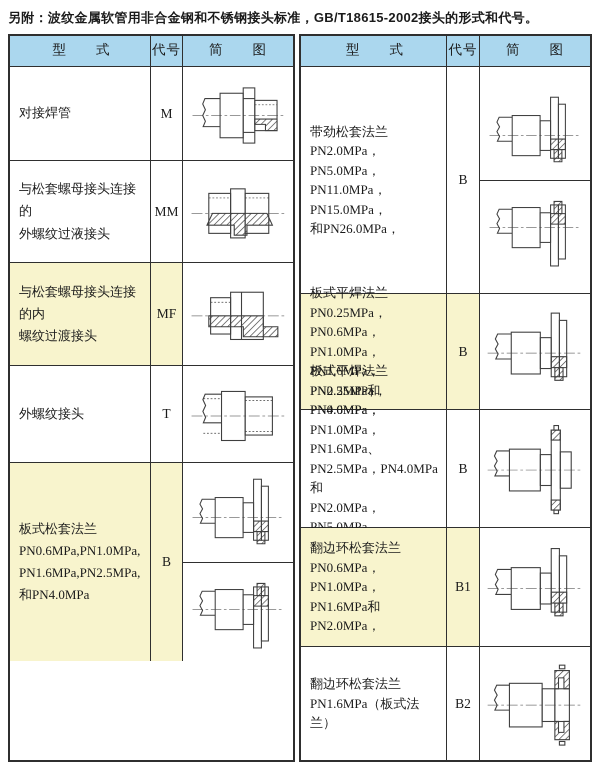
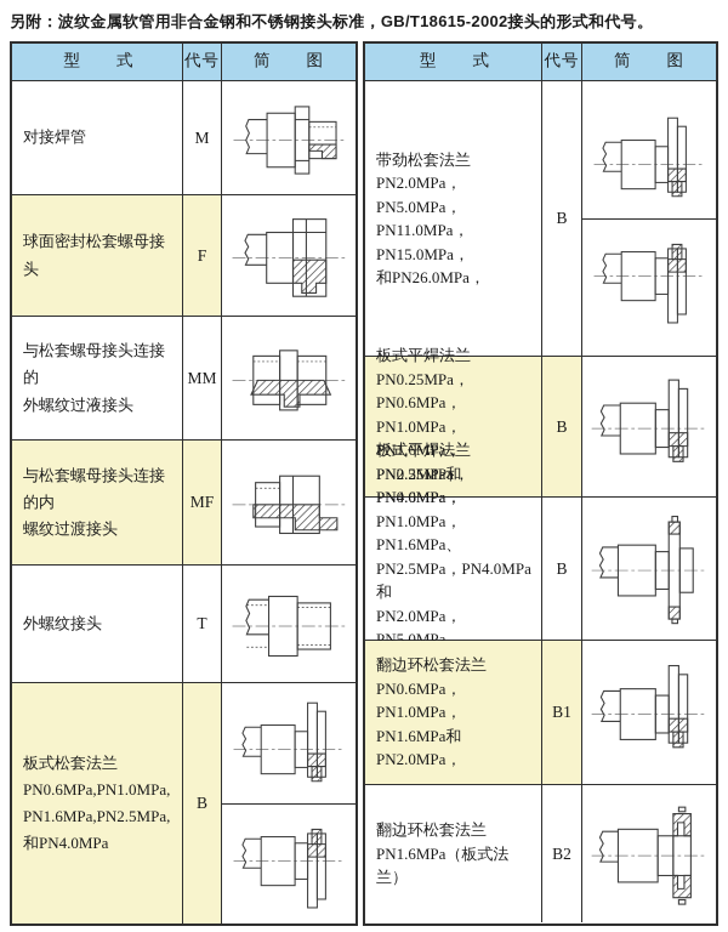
  另附：波纹金属软管用非合金钢和不锈钢接头标准，GB/T18615-2002接头的形式和代号。
  型 式
  代号
  简 图
  对接焊管
  M
+ 球面密封松套螺母接头
+ F
  与松套螺母接头连接的
  外螺纹过液接头
  MM
  与松套螺母接头连接的内
  螺纹过渡接头
  MF
  外螺纹接头
  T
  板式松套法兰
  PN0.6MPa,PN1.0MPa,
  PN1.6MPa,PN2.5MPa,
  和PN4.0MPa
  B
  型 式
  代号
  简 图
  带劲松套法兰
  PN2.0MPa，PN5.0MPa，
  PN11.0MPa，PN15.0MPa，
  和PN26.0MPa，
  B
  板式平焊法兰
  PN0.25MPa，PN0.6MPa，
  PN1.0MPa，PN1.6MPa，
  PN2.5MPa和PN4.0MPa，
  B
  板式平焊法兰
  PN0.25MPa，PN0.6MPa，
  PN1.0MPa，PN1.6MPa、
  PN2.5MPa，PN4.0MPa和
  PN2.0MPa，PN5.0MPa，
  B
  翻边环松套法兰
  PN0.6MPa，PN1.0MPa，
  PN1.6MPa和PN2.0MPa，
  B1
  翻边环松套法兰
  PN1.6MPa（板式法兰）
  B2
